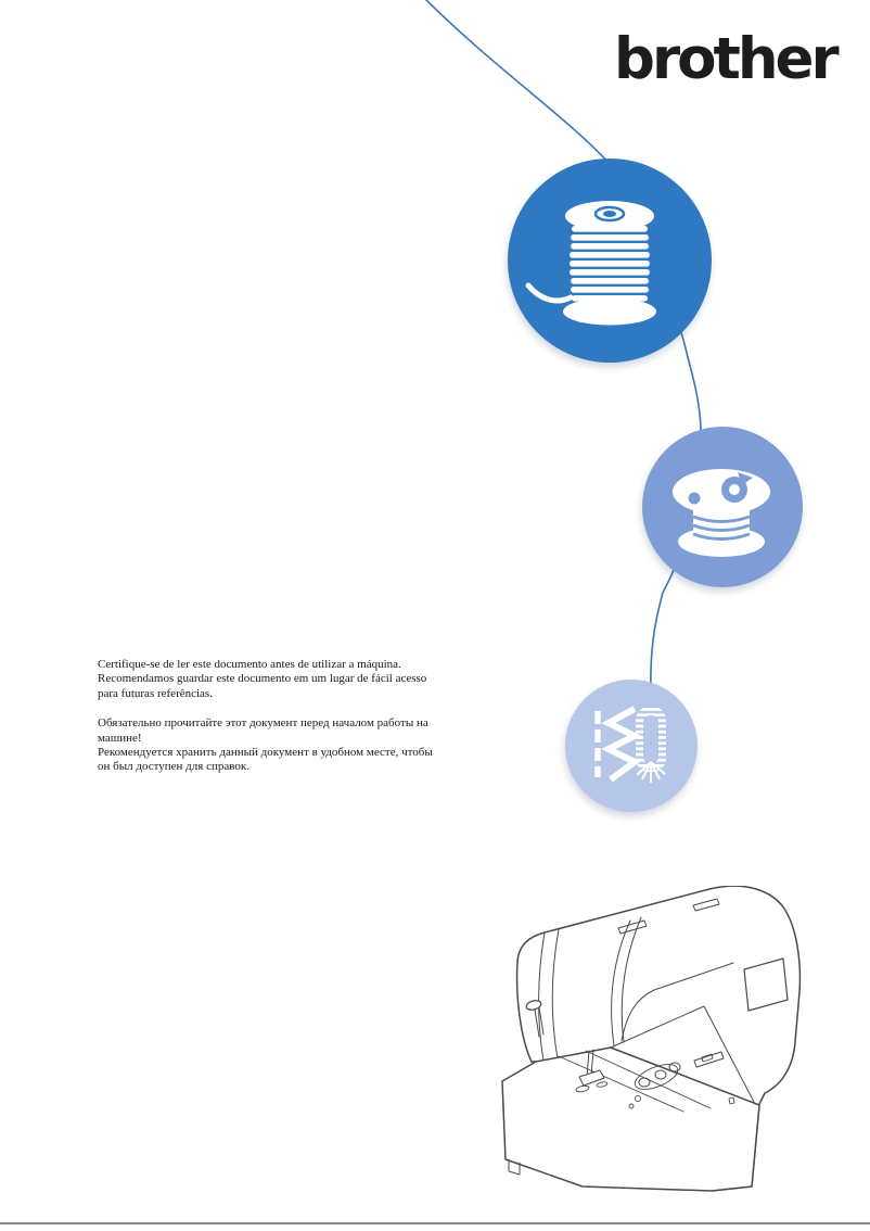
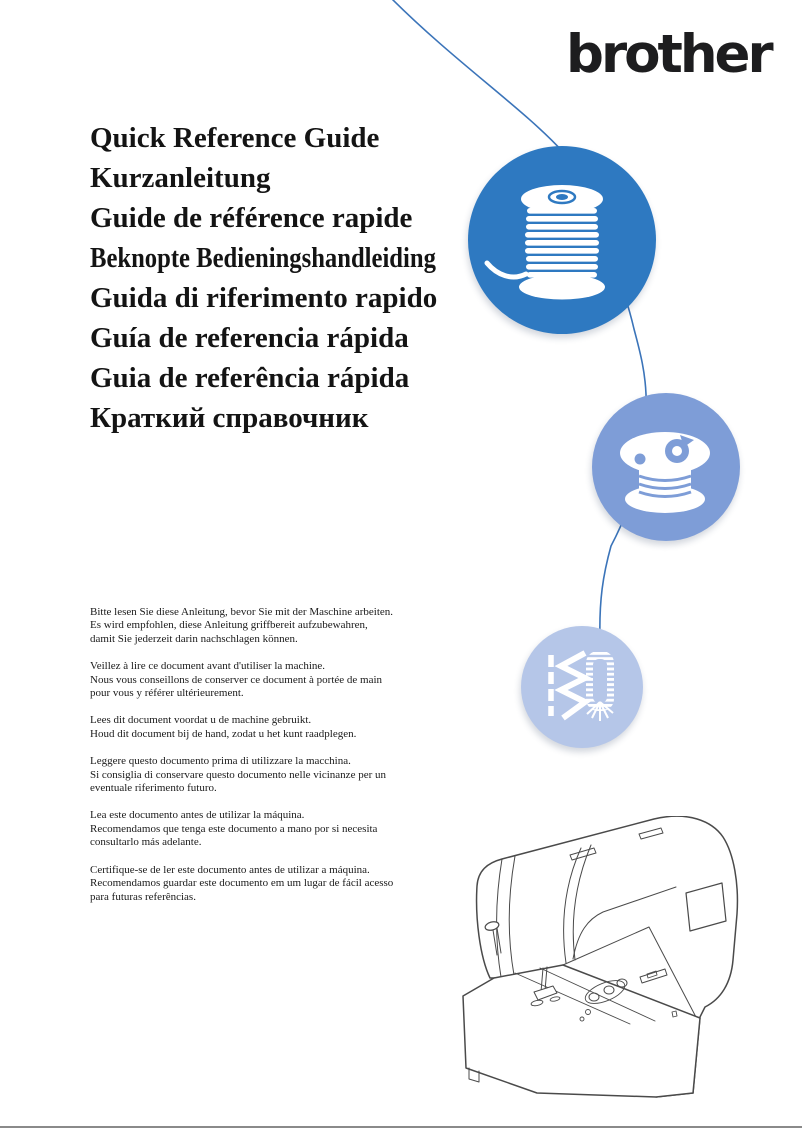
  brother
+ Quick Reference Guide
+ Kurzanleitung
+ Guide de référence rapide
+ Beknopte Bedieningshandleiding
+ Guida di riferimento rapido
+ Guía de referencia rápida
+ Guia de referência rápida
+ Краткий справочник
+ Bitte lesen Sie diese Anleitung, bevor Sie mit der Maschine arbeiten.
+ Es wird empfohlen, diese Anleitung griffbereit aufzubewahren,
+ damit Sie jederzeit darin nachschlagen können.
+ Veillez à lire ce document avant d'utiliser la machine.
+ Nous vous conseillons de conserver ce document à portée de main
+ pour vous y référer ultérieurement.
+ Lees dit document voordat u de machine gebruikt.
+ Houd dit document bij de hand, zodat u het kunt raadplegen.
+ Leggere questo documento prima di utilizzare la macchina.
+ Si consiglia di conservare questo documento nelle vicinanze per un
+ eventuale riferimento futuro.
+ Lea este documento antes de utilizar la máquina.
+ Recomendamos que tenga este documento a mano por si necesita
+ consultarlo más adelante.
  Certifique-se de ler este documento antes de utilizar a máquina.
  Recomendamos guardar este documento em um lugar de fácil acesso
  para futuras referências.
- Обязательно прочитайте этот документ перед началом работы на
- машине!
- Рекомендуется хранить данный документ в удобном месте, чтобы
- он был доступен для справок.
